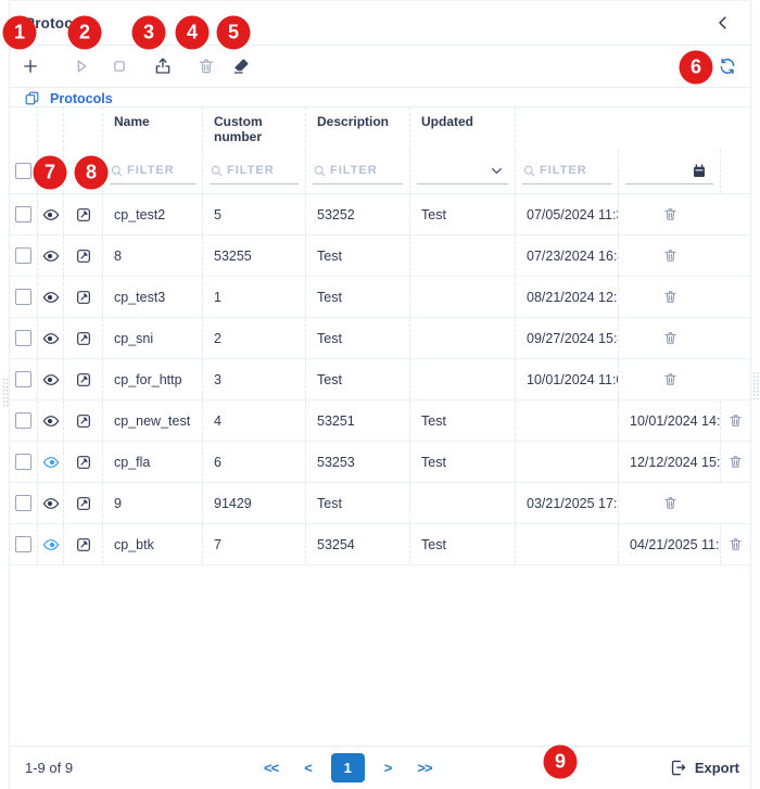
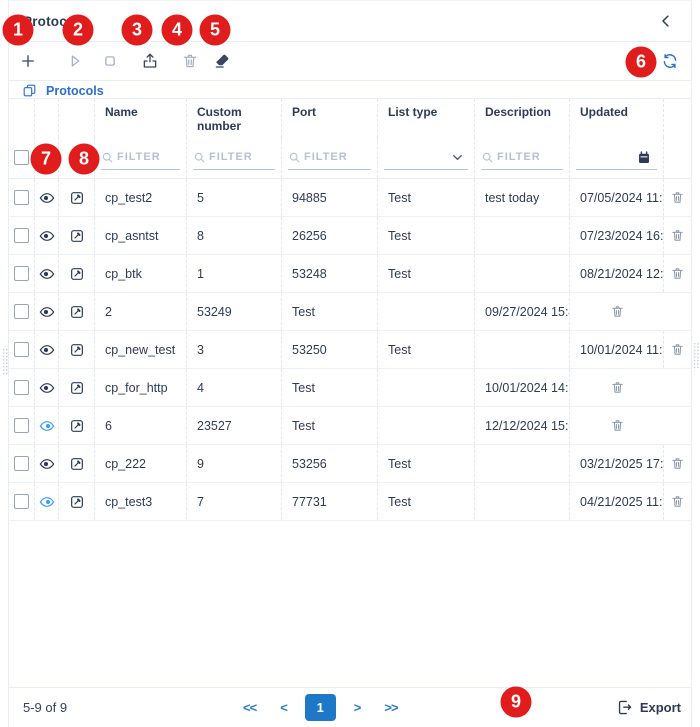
  Protocols
  Name
  Custom number
+ Port
+ List type
  Description
  Updated
  FILTER
  FILTER
  FILTER
  FILTER
  cp_test2
  5
- 53252
+ 94885
  Test
+ test today
  07/05/2024 11:
+ cp_asntst
  8
- 53255
+ 26256
  Test
  07/23/2024 16:
- cp_test3
+ cp_btk
  1
+ 53248
  Test
  08/21/2024 12:
- cp_sni
  2
+ 53249
  Test
  09/27/2024 15:
- cp_for_http
+ cp_new_test
  3
+ 53250
  Test
  10/01/2024 11:
- cp_new_test
+ cp_for_http
  4
- 53251
  Test
  10/01/2024 14:
- cp_fla
  6
- 53253
+ 23527
  Test
  12/12/2024 15:
+ cp_222
  9
- 91429
+ 53256
  Test
  03/21/2025 17:
- cp_btk
+ cp_test3
  7
- 53254
+ 77731
  Test
  04/21/2025 11:
- 1-9 of 9
+ 5-9 of 9
  <<
  <
  1
  >
  >>
  Export
  1
  2
  3
  4
  5
  6
  7
  8
  9
